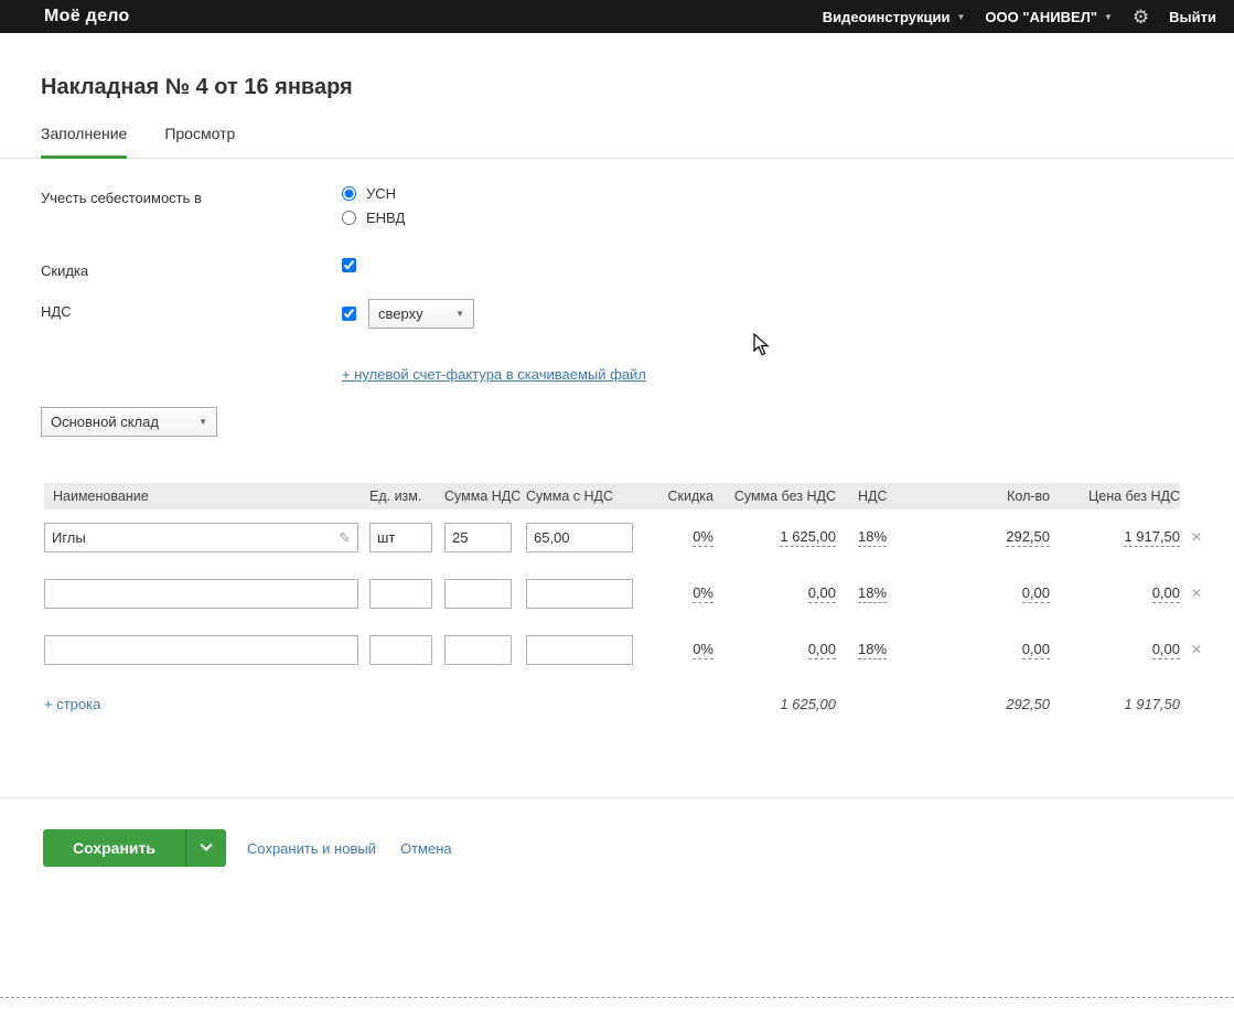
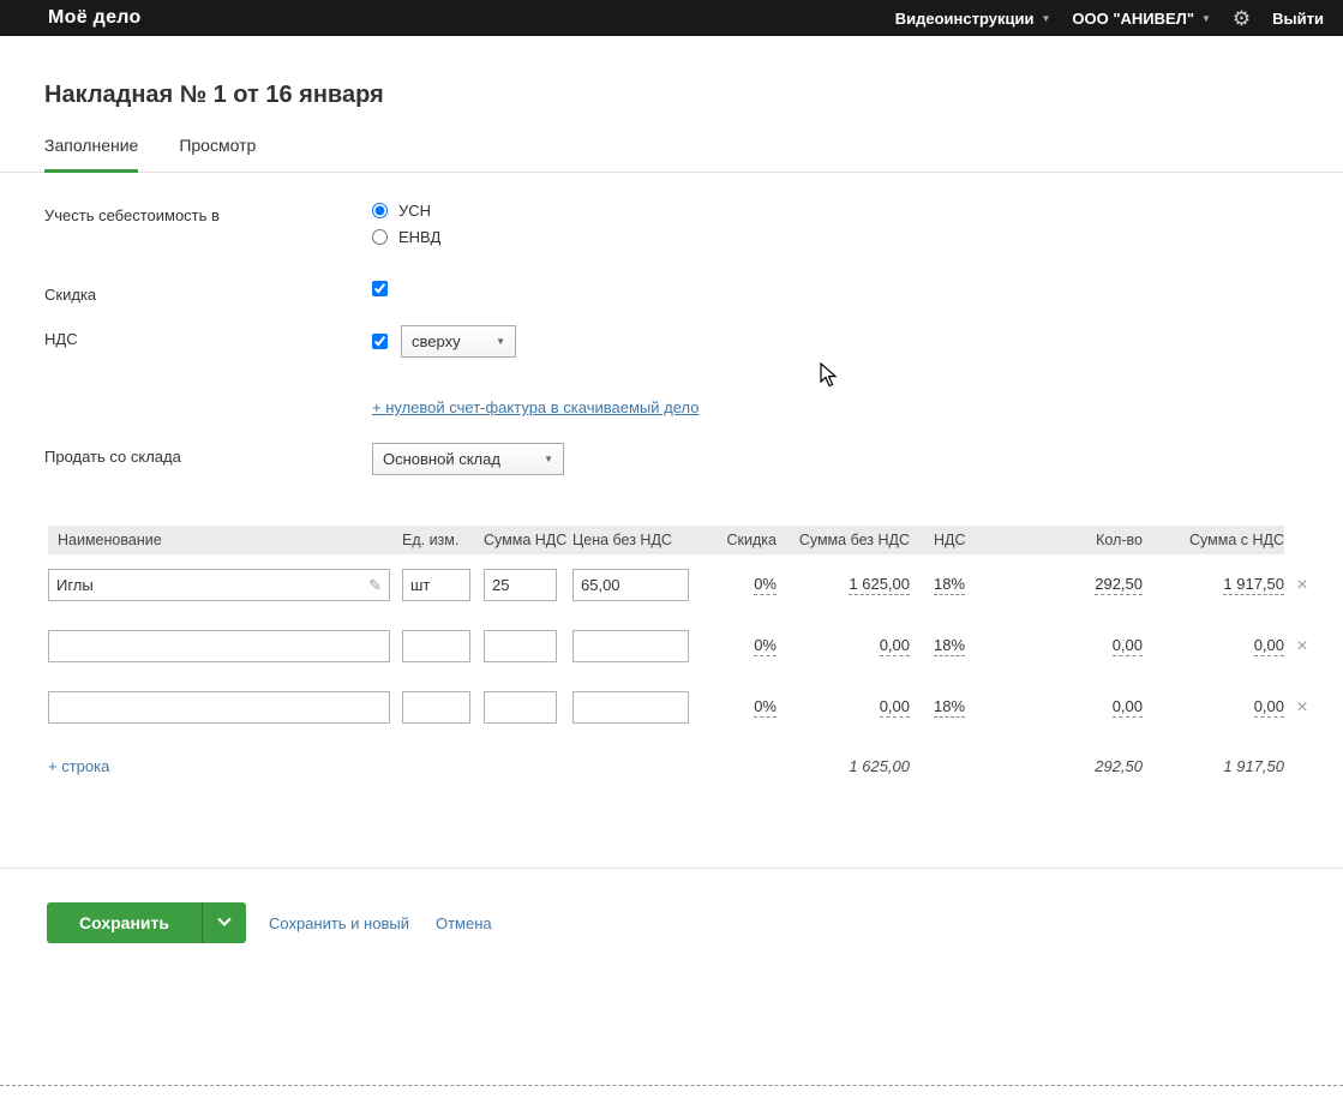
  Моё дело
  Видеоинструкции
  ▼
  ООО "АНИВЕЛ"
  ▼
  ⚙
  Выйти
- Накладная № 4 от 16 января
+ Накладная № 1 от 16 января
  Заполнение
  Просмотр
  Учесть себестоимость в
  УСН
  ЕНВД
  Скидка
  НДС
  сверху
  ▼
- + нулевой счет-фактура в скачиваемый файл
+ + нулевой счет-фактура в скачиваемый дело
+ Продать со склада
  Основной склад
  ▼
  Наименование
  Ед. изм.
  Сумма НДС
- Сумма с НДС
+ Цена без НДС
  Скидка
  Сумма без НДС
  НДС
  Кол-во
- Цена без НДС
+ Сумма с НДС
  Иглы
  ✎
  шт
  25
  65,00
  0%
  1 625,00
  18%
  292,50
  1 917,50
  ×
  0%
  0,00
  18%
  0,00
  0,00
  ×
  0%
  0,00
  18%
  0,00
  0,00
  ×
  + строка
  1 625,00
  292,50
  1 917,50
  Сохранить
  Сохранить и новый
  Отмена
